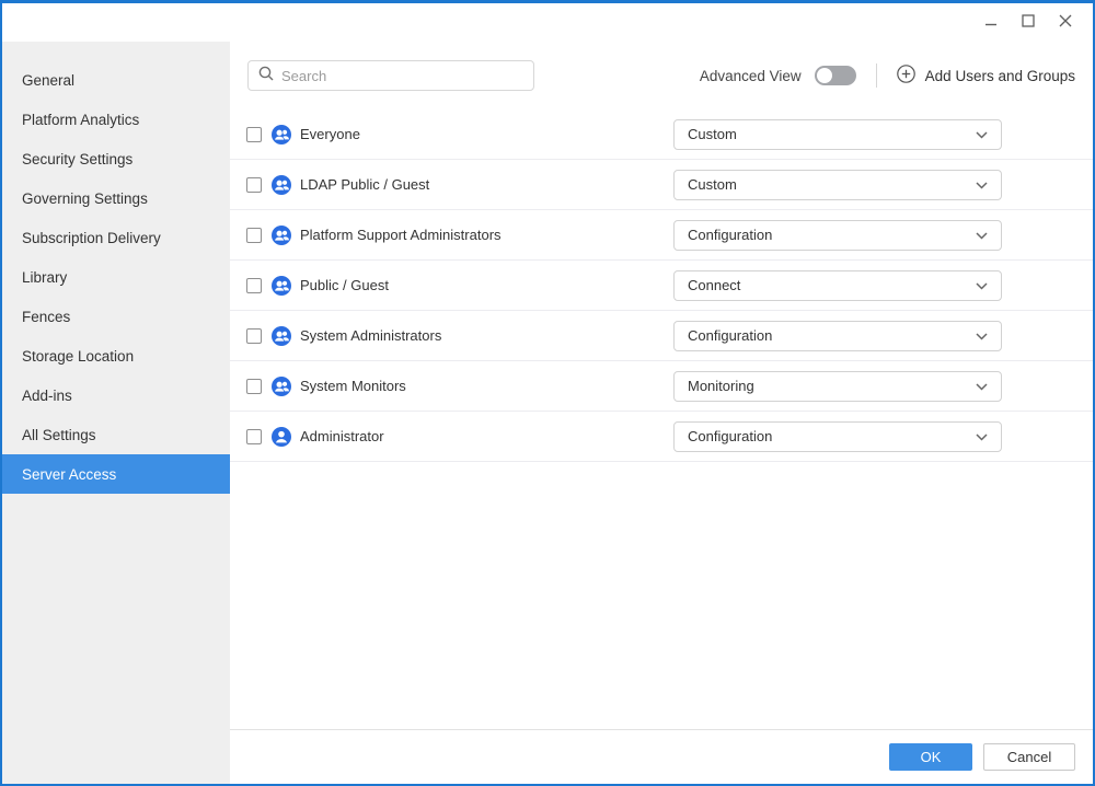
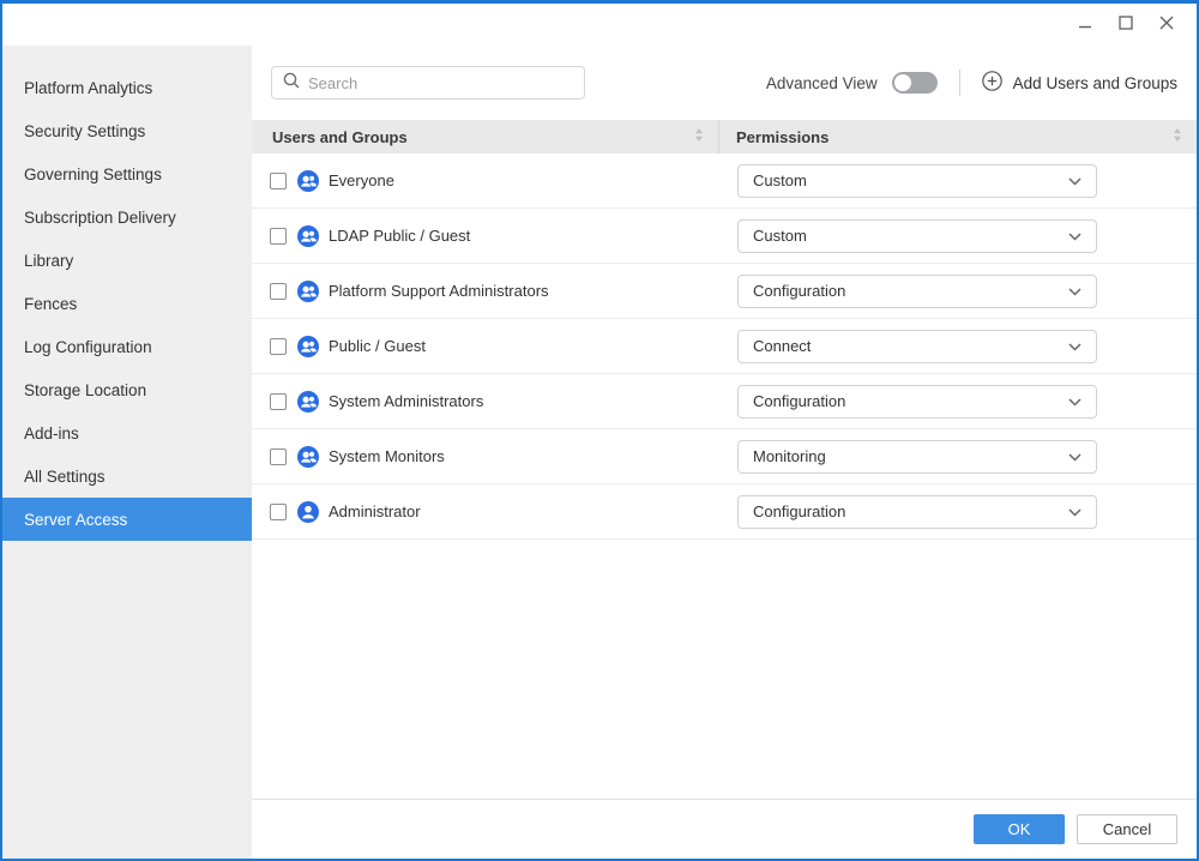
- General
  Platform Analytics
  Security Settings
  Governing Settings
  Subscription Delivery
  Library
  Fences
+ Log Configuration
  Storage Location
  Add-ins
  All Settings
  Server Access
  Search
  Advanced View
  Add Users and Groups
+ Users and Groups
+ Permissions
  Everyone
  Custom
  LDAP Public / Guest
  Custom
  Platform Support Administrators
  Configuration
  Public / Guest
  Connect
  System Administrators
  Configuration
  System Monitors
  Monitoring
  Administrator
  Configuration
  OK
  Cancel
